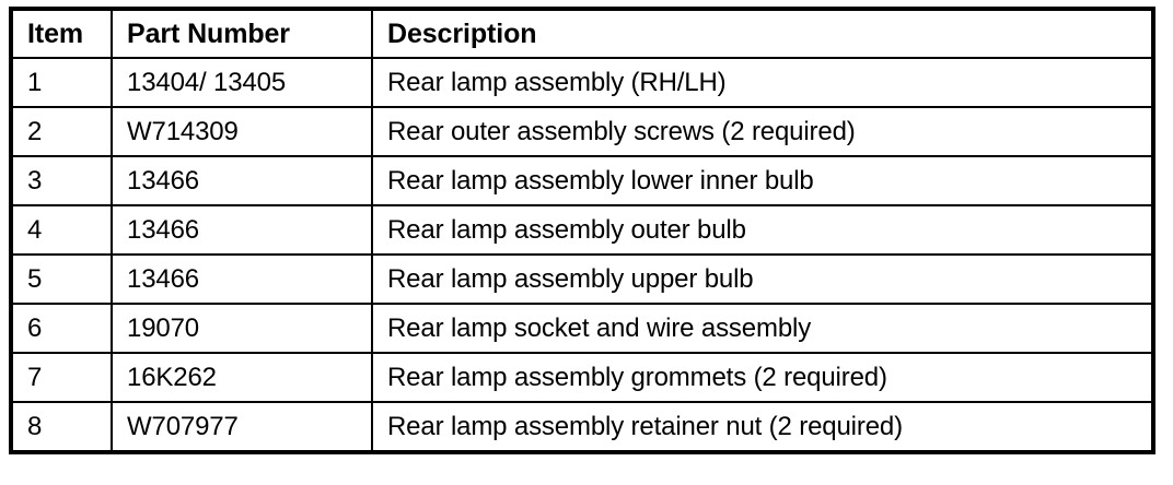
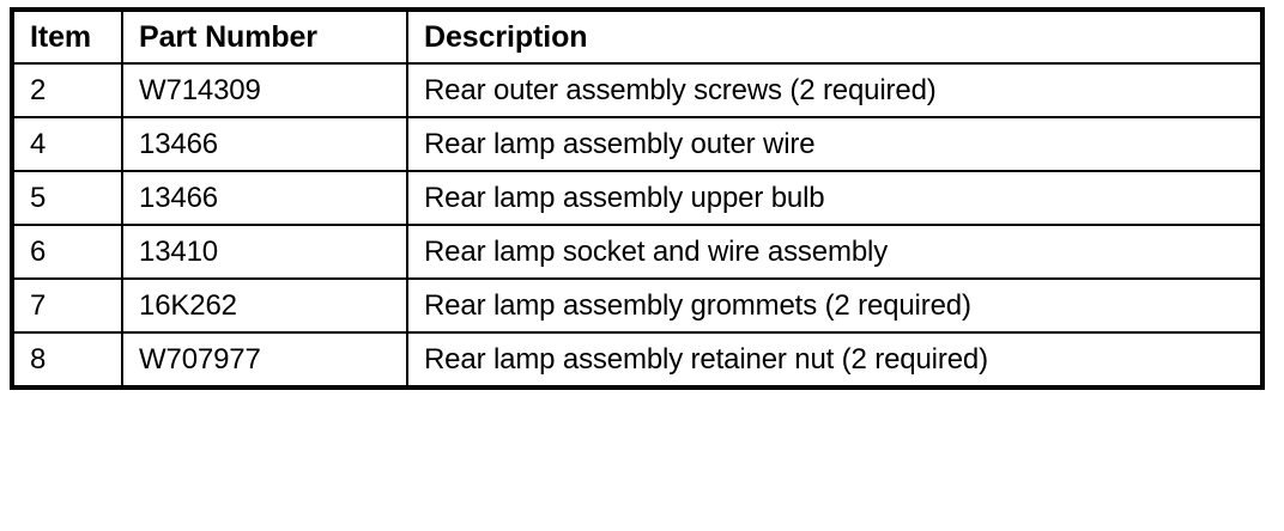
  Item	Part Number	Description
- 1	13404/ 13405	Rear lamp assembly (RH/LH)
  2	W714309	Rear outer assembly screws (2 required)
- 3	13466	Rear lamp assembly lower inner bulb
- 4	13466	Rear lamp assembly outer bulb
+ 4	13466	Rear lamp assembly outer wire
  5	13466	Rear lamp assembly upper bulb
- 6	19070	Rear lamp socket and wire assembly
+ 6	13410	Rear lamp socket and wire assembly
  7	16K262	Rear lamp assembly grommets (2 required)
  8	W707977	Rear lamp assembly retainer nut (2 required)
